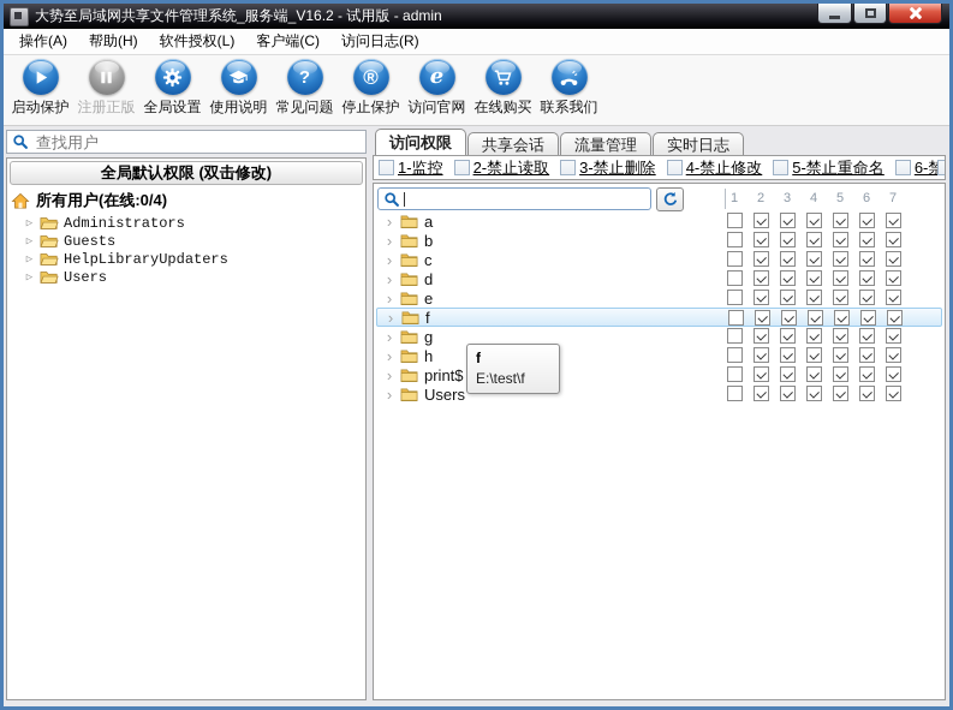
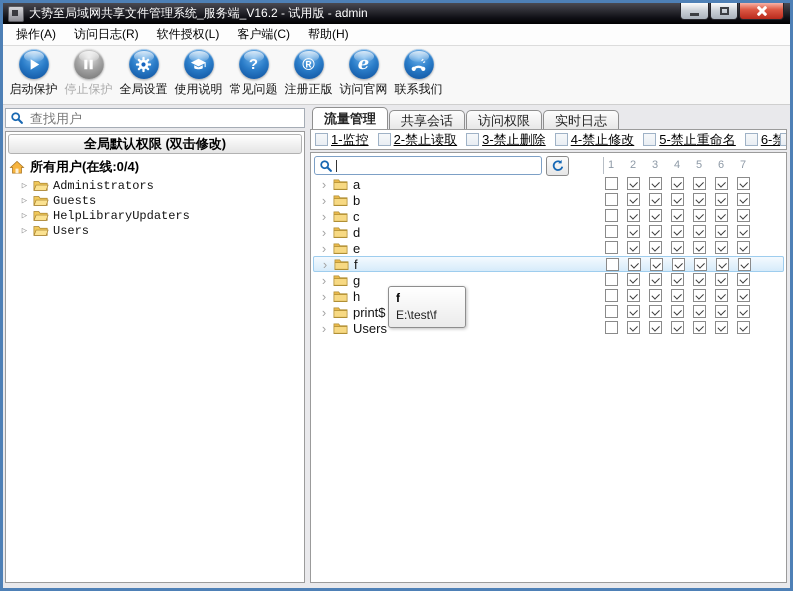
  大势至局域网共享文件管理系统_服务端_V16.2 - 试用版 - admin
  操作(A)
- 帮助(H)
+ 访问日志(R)
  软件授权(L)
  客户端(C)
- 访问日志(R)
+ 帮助(H)
  启动保护
- 注册正版
+ 停止保护
  全局设置
  使用说明
  ?
  常见问题
  ®
- 停止保护
+ 注册正版
  e
  访问官网
- 在线购买
  联系我们
  查找用户
  全局默认权限 (双击修改)
  所有用户(在线:0/4)
  ▷
  Administrators
  ▷
  Guests
  ▷
  HelpLibraryUpdaters
  ▷
  Users
- 访问权限
+ 流量管理
  共享会话
- 流量管理
+ 访问权限
  实时日志
  1-监控
  2-禁止读取
  3-禁止删除
  4-禁止修改
  5-禁止重命名
  1
  2
  3
  4
  5
  6
  7
  ›
  a
  ›
  b
  ›
  c
  ›
  d
  ›
  e
  ›
  f
  ›
  g
  ›
  h
  ›
  print$
  ›
  Users
  f
  E:\test\f
